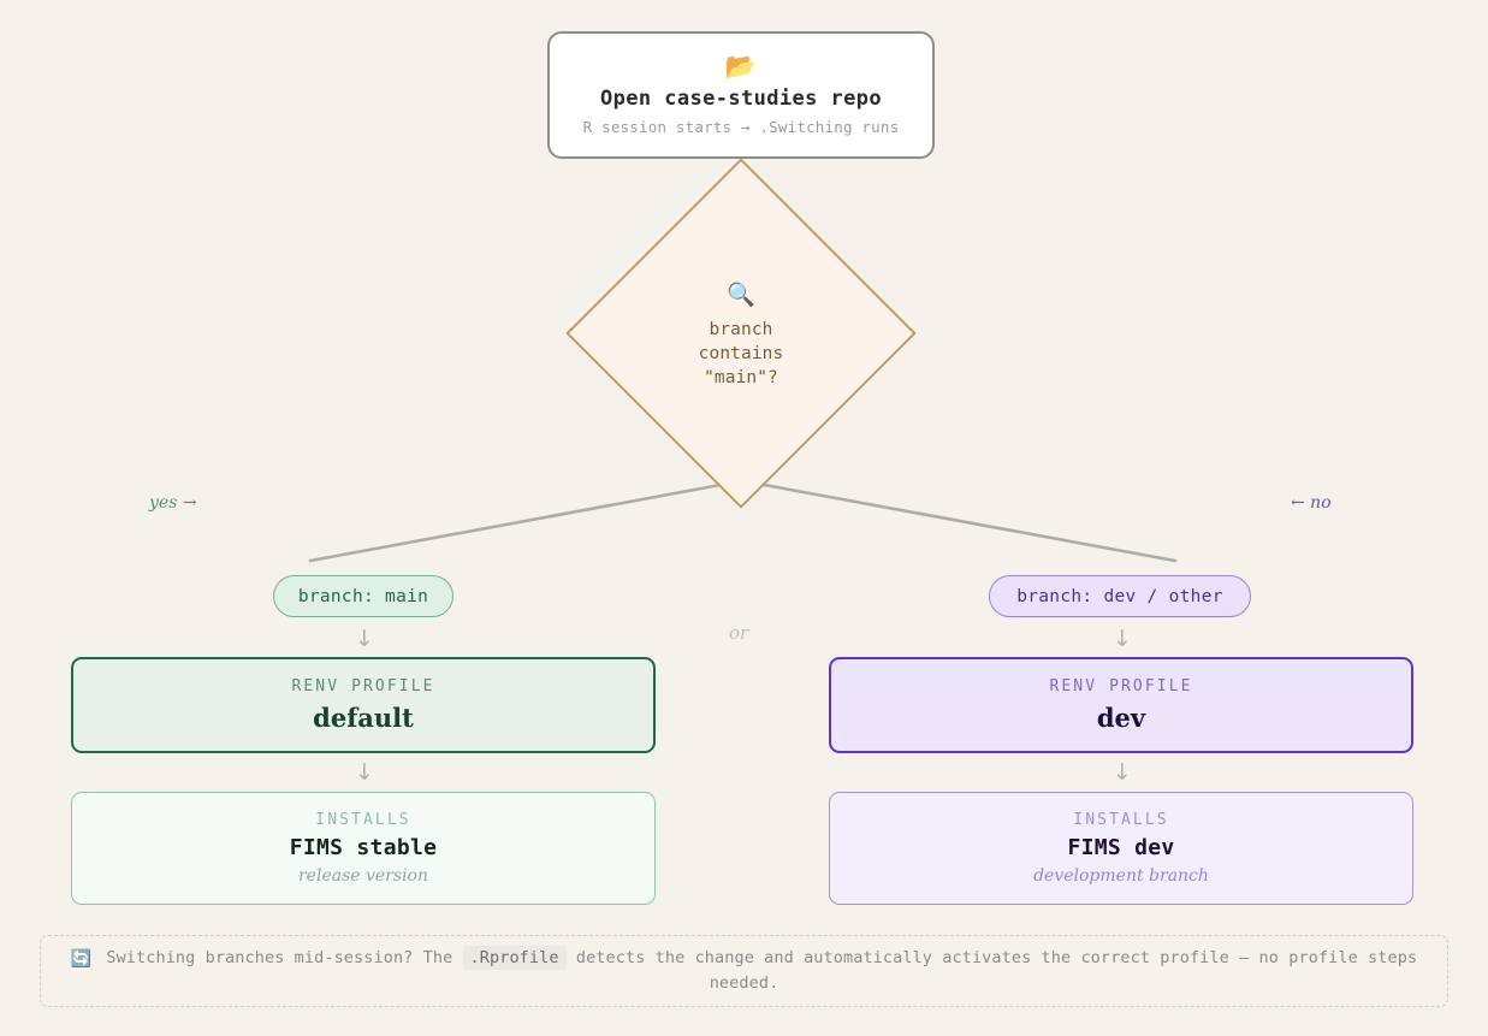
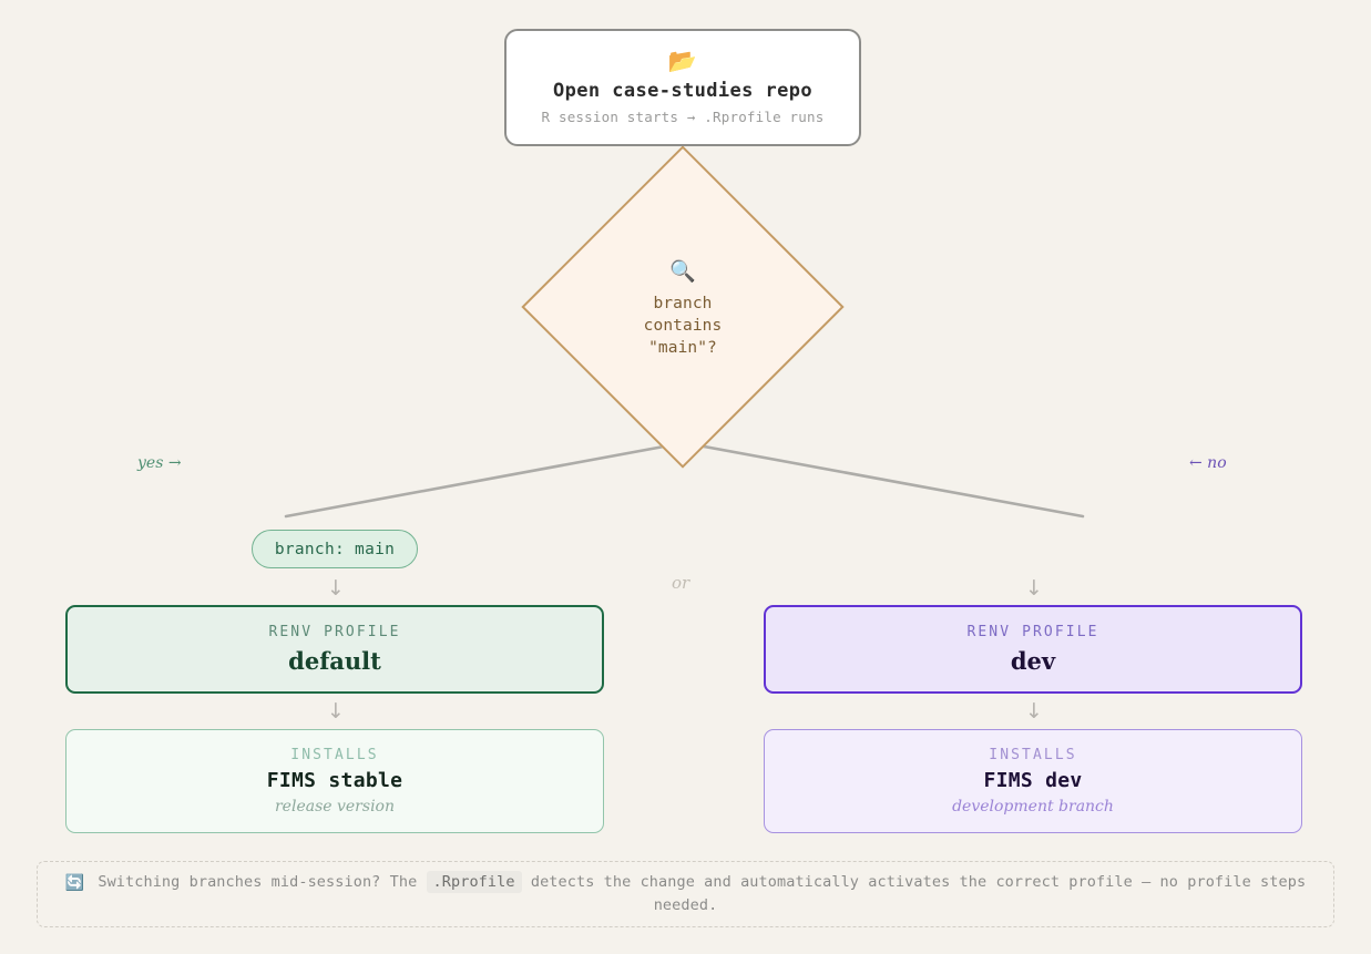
  📂
  Open case-studies repo
- R session starts → .Switching runs
+ R session starts → .Rprofile runs
  🔍
  branch
  contains
  "main"?
  yes →
  ← no
  or
  branch: main
  ↓
  RENV PROFILE
  default
  ↓
  INSTALLS
  FIMS stable
  release version
- branch: dev / other
  ↓
  RENV PROFILE
  dev
  ↓
  INSTALLS
  FIMS dev
  development branch
  🔄 Switching branches mid-session? The .Rprofile detects the change and automatically activates the correct profile — no profile steps needed.
